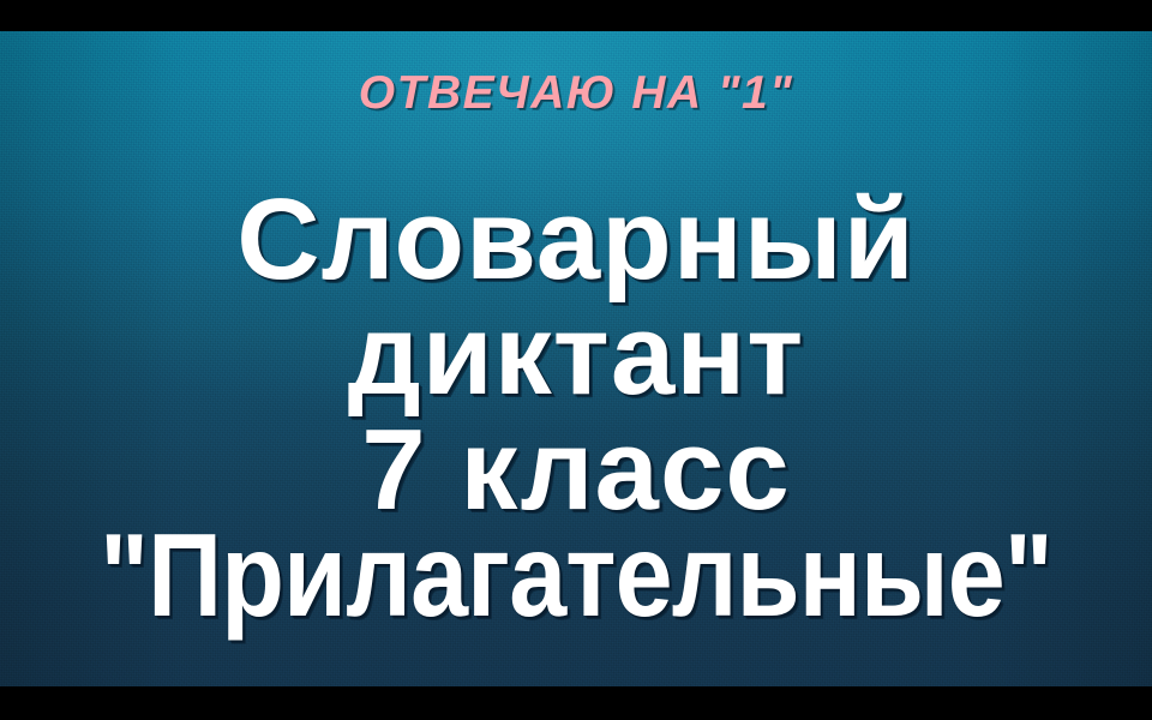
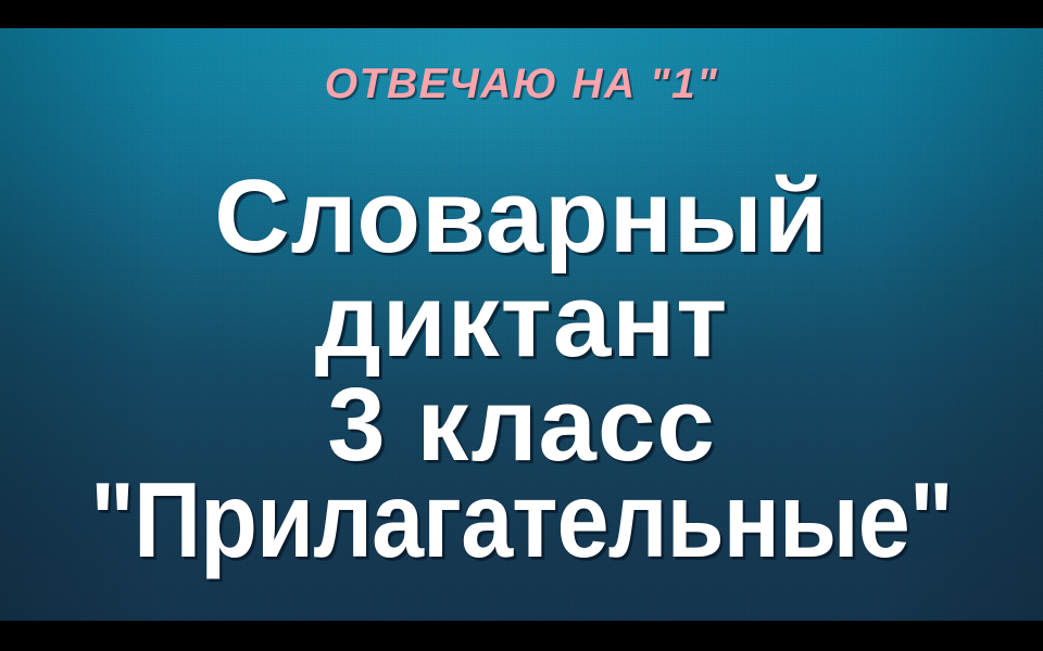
  ОТВЕЧАЮ НА "1"
  Словарный
  диктант
- 7 класс
+ 3 класс
  "Прилагательные"
